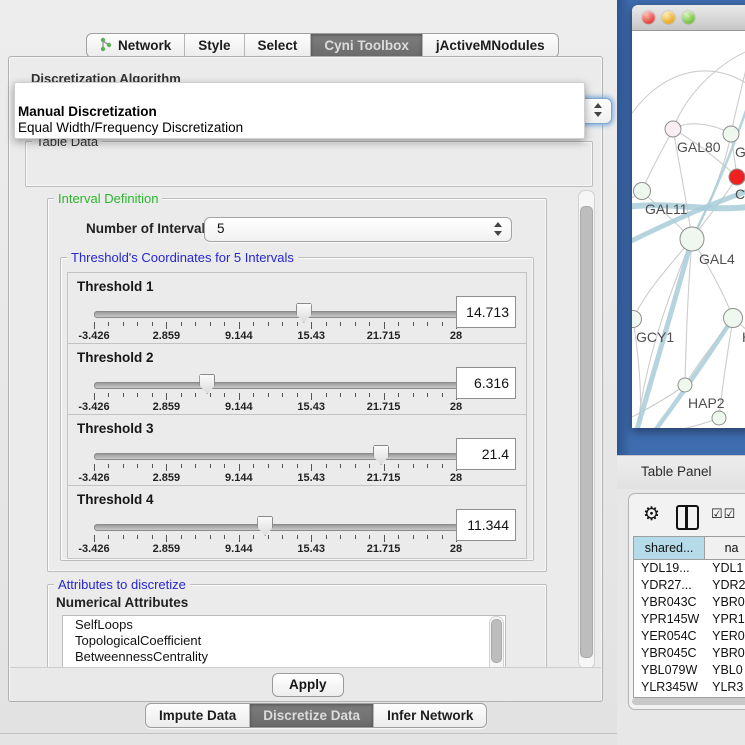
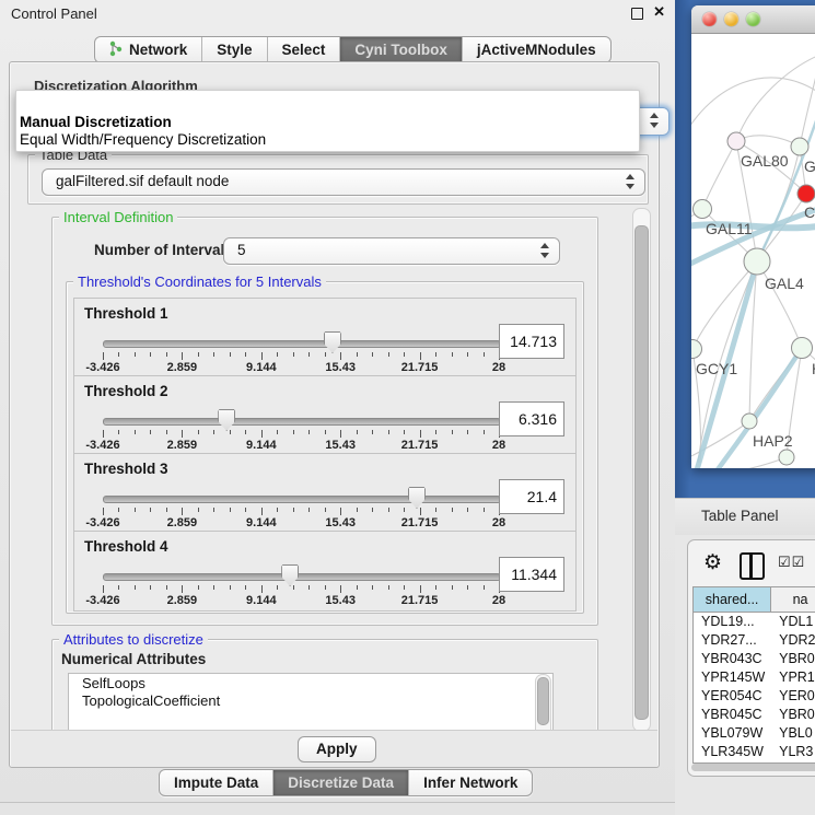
+ Control Panel
+ ✕
  Network
  Style
  Select
  Cyni Toolbox
  jActiveMNodules
  Discretization Algorithm
  Table Data
+ galFiltered.sif default node
  Interval Definition
  Number of Interva
  5
  Threshold's Coordinates for 5 Intervals
  Threshold 1
  -3.426
  2.859
  9.144
  15.43
  21.715
  28
  14.713
  Threshold 2
  -3.426
  2.859
  9.144
  15.43
  21.715
  28
  6.316
  Threshold 3
  -3.426
  2.859
  9.144
  15.43
  21.715
  28
  21.4
  Threshold 4
  -3.426
  2.859
  9.144
  15.43
  21.715
  28
  11.344
  Attributes to discretize
  Numerical Attributes
  SelfLoops
  TopologicalCoefficient
- BetweennessCentrality
  Apply
  Manual Discretization
  Equal Width/Frequency Discretization
  Impute Data
  Discretize Data
  Infer Network
  GAL80
  C
  GAL11
  GAL4
  GCY1
  HAP2
  Table Panel
  ⚙
  ☑☑
  shared...
  na
  YDL19...
  YDL1
  YDR27...
  YDR2
  YBR043C
  YBR0
  YPR145W
  YPR1
  YER054C
  YER0
  YBR045C
  YBR0
  YBL079W
  YBL0
  YLR345W
  YLR3
